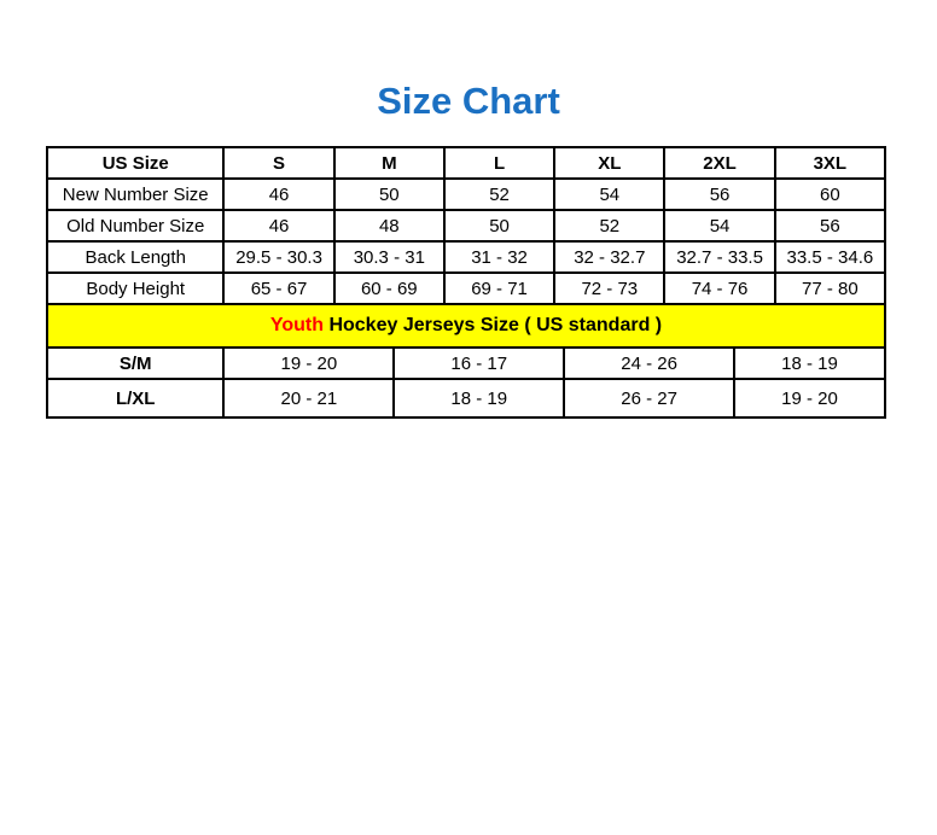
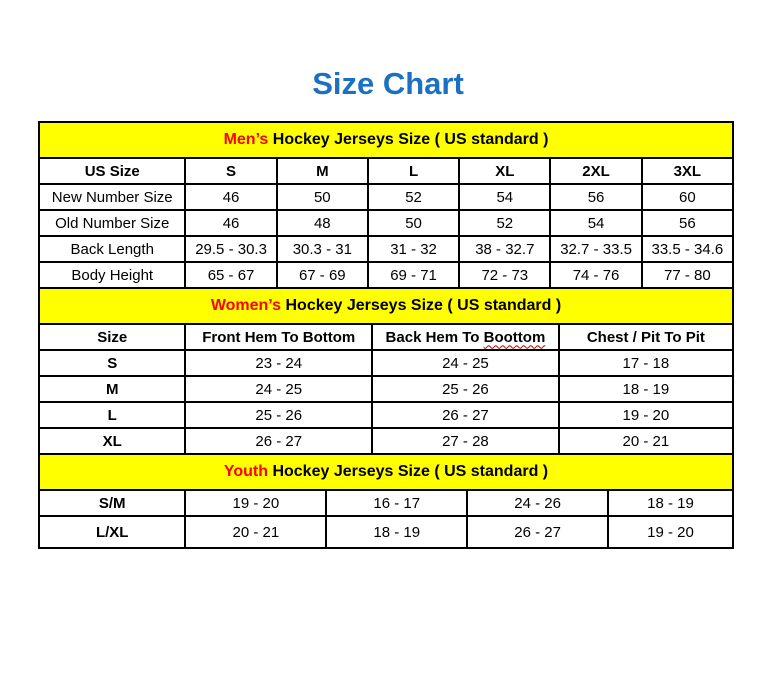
  Size Chart
+ Men’s Hockey Jerseys Size ( US standard )
  US Size	S	M	L	XL	2XL	3XL
  New Number Size	46	50	52	54	56	60
  Old Number Size	46	48	50	52	54	56
- Back Length	29.5 - 30.3	30.3 - 31	31 - 32	32 - 32.7	32.7 - 33.5	33.5 - 34.6
+ Back Length	29.5 - 30.3	30.3 - 31	31 - 32	38 - 32.7	32.7 - 33.5	33.5 - 34.6
- Body Height	65 - 67	60 - 69	69 - 71	72 - 73	74 - 76	77 - 80
+ Body Height	65 - 67	67 - 69	69 - 71	72 - 73	74 - 76	77 - 80
+ Women’s Hockey Jerseys Size ( US standard )
+ Size	Front Hem To Bottom	Back Hem To Boottom	Chest / Pit To Pit
+ S	23 - 24	24 - 25	17 - 18
+ M	24 - 25	25 - 26	18 - 19
+ L	25 - 26	26 - 27	19 - 20
+ XL	26 - 27	27 - 28	20 - 21
  Youth Hockey Jerseys Size ( US standard )
  S/M	19 - 20	16 - 17	24 - 26	18 - 19
  L/XL	20 - 21	18 - 19	26 - 27	19 - 20
